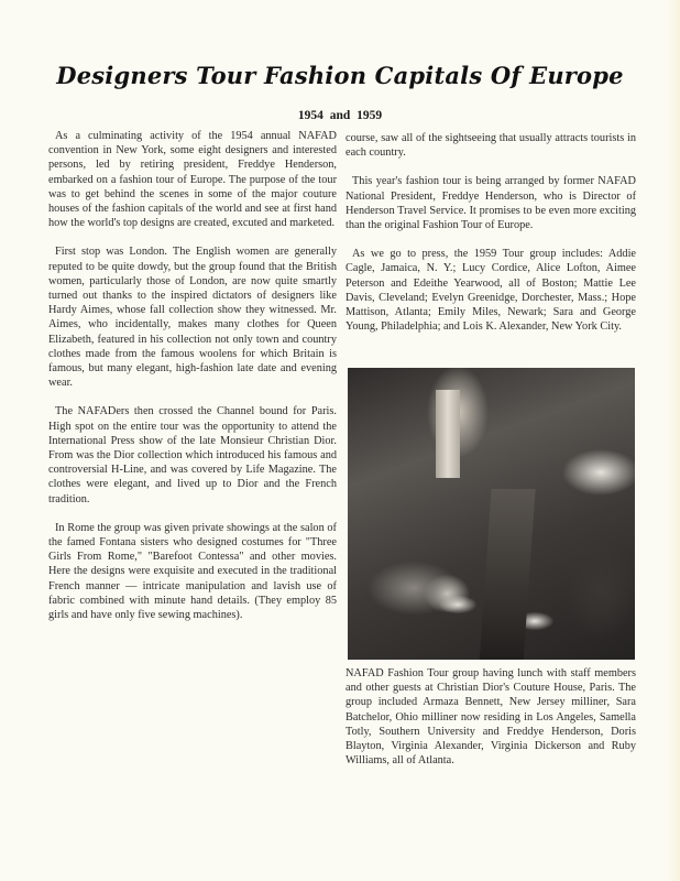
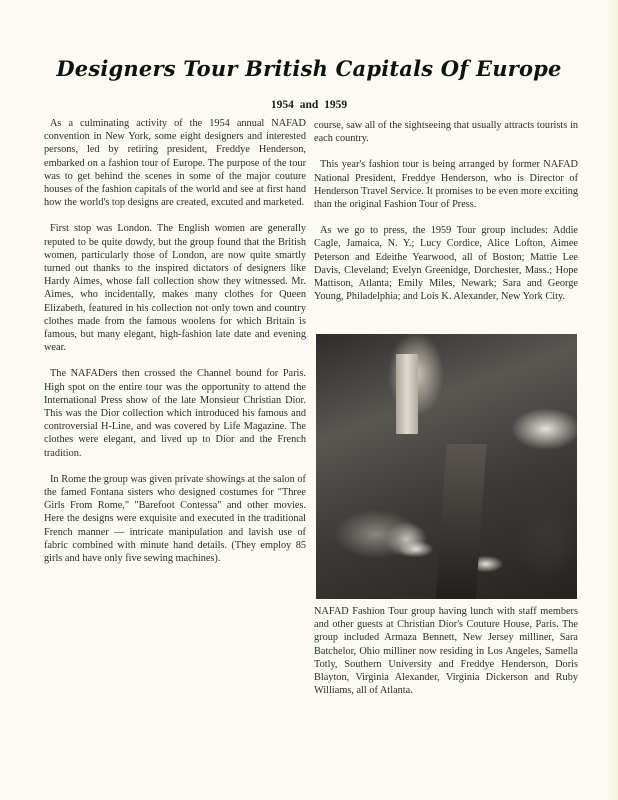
- Designers Tour Fashion Capitals Of Europe
+ Designers Tour British Capitals Of Europe
  1954 and 1959
  As a culminating activity of the 1954 annual NAFAD convention in New York, some eight designers and interested persons, led by retiring president, Freddye Henderson, embarked on a fashion tour of Europe. The purpose of the tour was to get behind the scenes in some of the major couture houses of the fashion capitals of the world and see at first hand how the world's top designs are created, excuted and marketed.
  First stop was London. The English women are generally reputed to be quite dowdy, but the group found that the British women, particularly those of London, are now quite smartly turned out thanks to the inspired dictators of designers like Hardy Aimes, whose fall collection show they witnessed. Mr. Aimes, who incidentally, makes many clothes for Queen Elizabeth, featured in his collection not only town and country clothes made from the famous woolens for which Britain is famous, but many elegant, high-fashion late date and evening wear.
- The NAFADers then crossed the Channel bound for Paris. High spot on the entire tour was the opportunity to attend the International Press show of the late Monsieur Christian Dior. From was the Dior collection which introduced his famous and controversial H-Line, and was covered by Life Magazine. The clothes were elegant, and lived up to Dior and the French tradition.
+ The NAFADers then crossed the Channel bound for Paris. High spot on the entire tour was the opportunity to attend the International Press show of the late Monsieur Christian Dior. This was the Dior collection which introduced his famous and controversial H-Line, and was covered by Life Magazine. The clothes were elegant, and lived up to Dior and the French tradition.
  In Rome the group was given private showings at the salon of the famed Fontana sisters who designed costumes for "Three Girls From Rome," "Barefoot Contessa" and other movies. Here the designs were exquisite and executed in the traditional French manner — intricate manipulation and lavish use of fabric combined with minute hand details. (They employ 85 girls and have only five sewing machines).
  course, saw all of the sightseeing that usually attracts tourists in each country.
- This year's fashion tour is being arranged by former NAFAD National President, Freddye Henderson, who is Director of Henderson Travel Service. It promises to be even more exciting than the original Fashion Tour of Europe.
+ This year's fashion tour is being arranged by former NAFAD National President, Freddye Henderson, who is Director of Henderson Travel Service. It promises to be even more exciting than the original Fashion Tour of Press.
  As we go to press, the 1959 Tour group includes: Addie Cagle, Jamaica, N. Y.; Lucy Cordice, Alice Lofton, Aimee Peterson and Edeithe Yearwood, all of Boston; Mattie Lee Davis, Cleveland; Evelyn Greenidge, Dorchester, Mass.; Hope Mattison, Atlanta; Emily Miles, Newark; Sara and George Young, Philadelphia; and Lois K. Alexander, New York City.
  NAFAD Fashion Tour group having lunch with staff members and other guests at Christian Dior's Couture House, Paris. The group included Armaza Bennett, New Jersey milliner, Sara Batchelor, Ohio milliner now residing in Los Angeles, Samella Totly, Southern University and Freddye Henderson, Doris Blayton, Virginia Alexander, Virginia Dickerson and Ruby Williams, all of Atlanta.
